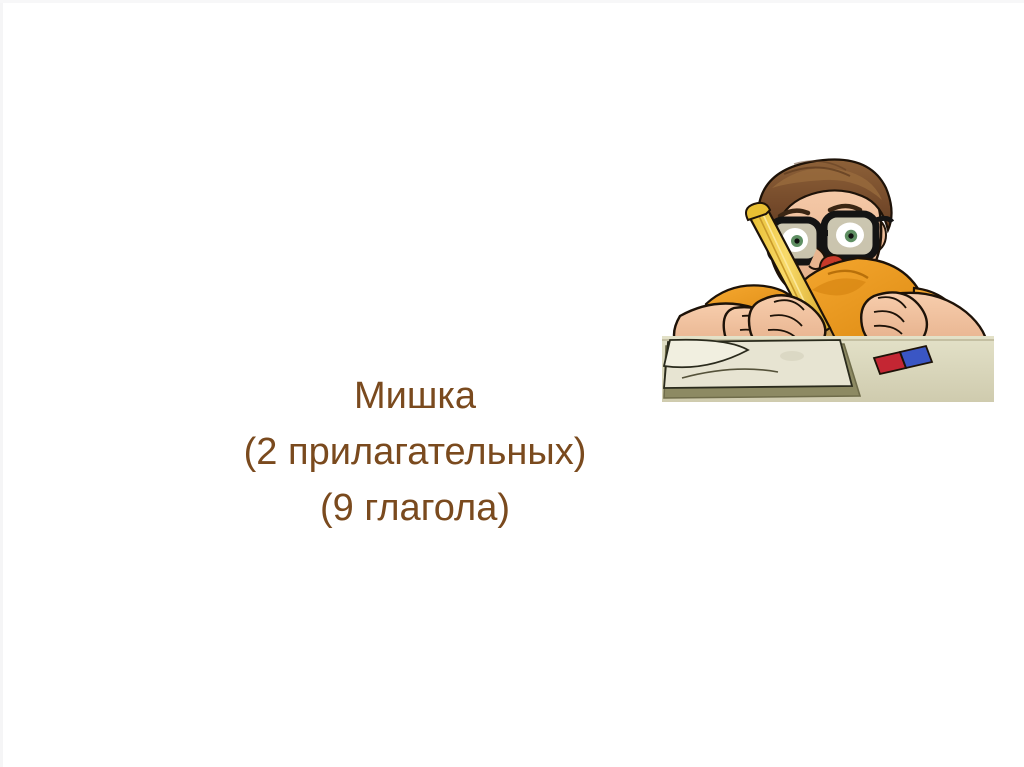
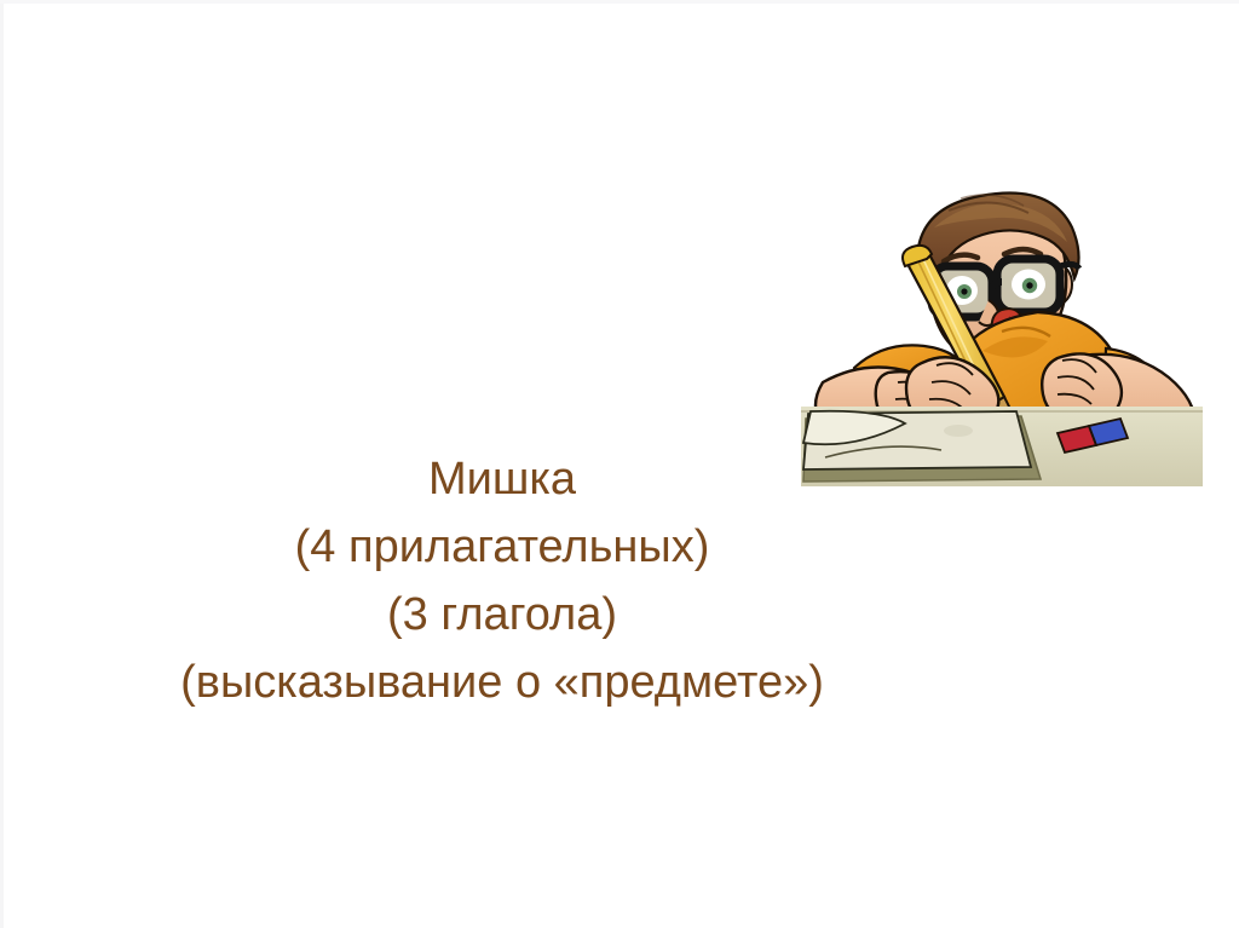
  Мишка
- (2 прилагательных)
+ (4 прилагательных)
- (9 глагола)
+ (3 глагола)
+ (высказывание о «предмете»)
